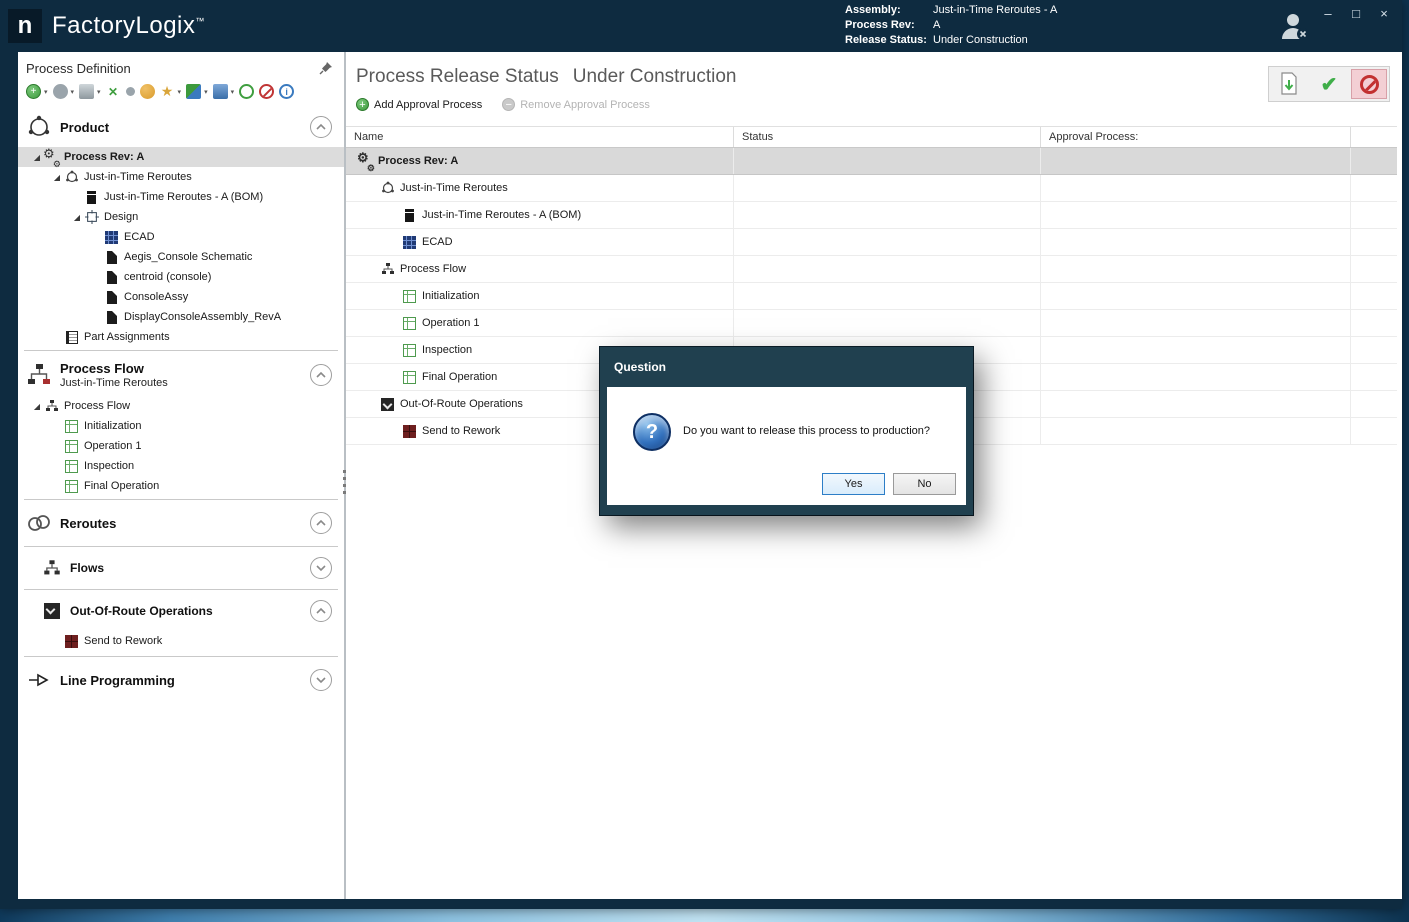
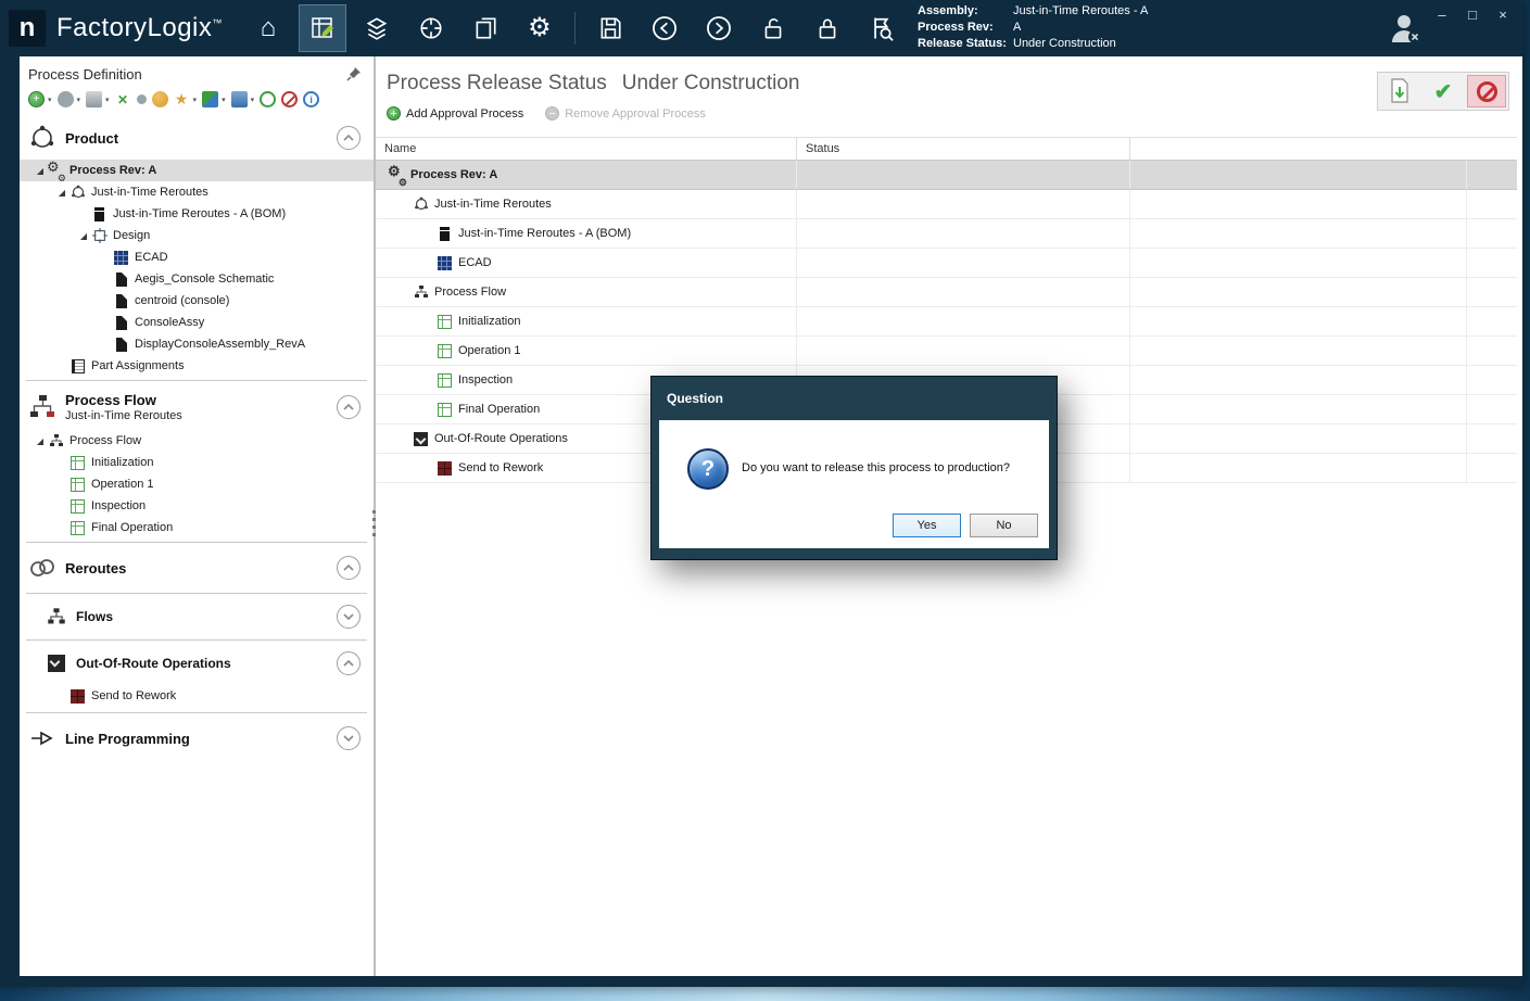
  n
  FactoryLogix™
+ ⌂
+ ⚙
  Assembly:
  Just-in-Time Reroutes - A
  Process Rev:
  A
  Release Status:
  Under Construction
  –
  □
  ×
  Process Definition
  +
  ✕
  ★
  i
  Product
  ◢
  Process Rev: A
  ◢
  Just-in-Time Reroutes
  Just-in-Time Reroutes - A (BOM)
  ◢
  Design
  ECAD
  Aegis_Console Schematic
  centroid (console)
  ConsoleAssy
  DisplayConsoleAssembly_RevA
  Part Assignments
  Process Flow
  Just-in-Time Reroutes
  ◢
  Process Flow
  Initialization
  Operation 1
  Inspection
  Final Operation
  Reroutes
  Flows
  Out-Of-Route Operations
  Send to Rework
  Line Programming
  Process Release Status Under Construction
  ✔
  +
  Add Approval Process
  −
  Remove Approval Process
  Name
  Status
- Approval Process:
  Process Rev: A
  Just-in-Time Reroutes
  Just-in-Time Reroutes - A (BOM)
  ECAD
  Process Flow
  Initialization
  Operation 1
  Inspection
  Final Operation
  Out-Of-Route Operations
  Send to Rework
  Question
  ?
  Do you want to release this process to production?
  Yes
  No
